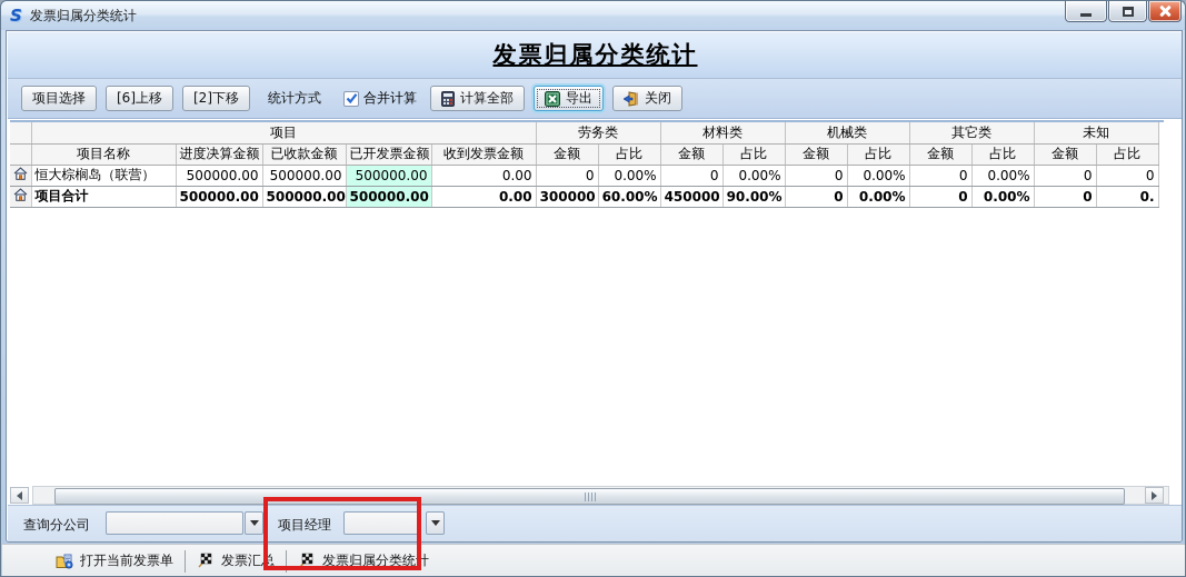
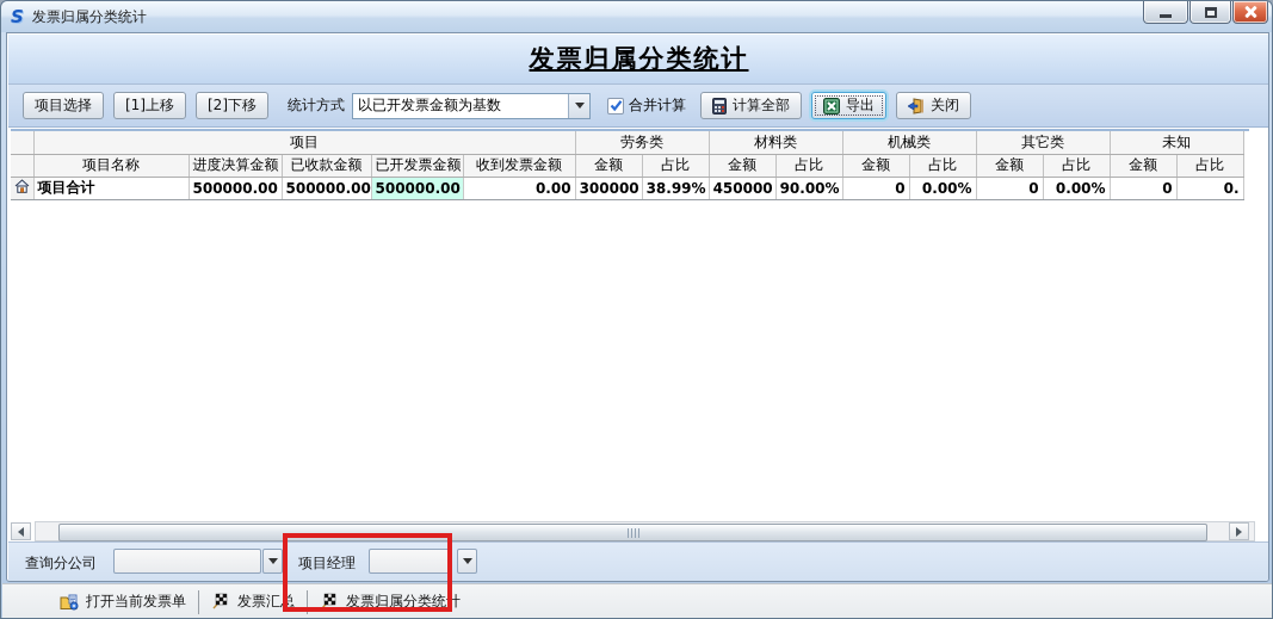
  S
  发票归属分类统计
  发票归属分类统计
  项目选择
- [6]上移
+ [1]上移
  [2]下移
  统计方式
+ 以已开发票金额为基数
  合并计算
  计算全部
  导出
  关闭
  	项目	劳务类	材料类	机械类	其它类	未知
  	项目名称	进度决算金额	已收款金额	已开发票金额	收到发票金额	金额	占比	金额	占比	金额	占比	金额	占比	金额	占比
- 	恒大棕榈岛（联营）	500000.00	500000.00	500000.00	0.00	0	0.00%	0	0.00%	0	0.00%	0	0.00%	0	0
- 	项目合计	500000.00	500000.00	500000.00	0.00	300000	60.00%	450000	90.00%	0	0.00%	0	0.00%	0	0.
+ 	项目合计	500000.00	500000.00	500000.00	0.00	300000	38.99%	450000	90.00%	0	0.00%	0	0.00%	0	0.
  查询分公司
  项目经理
  打开当前发票单
  发票汇总
  发票归属分类统计
